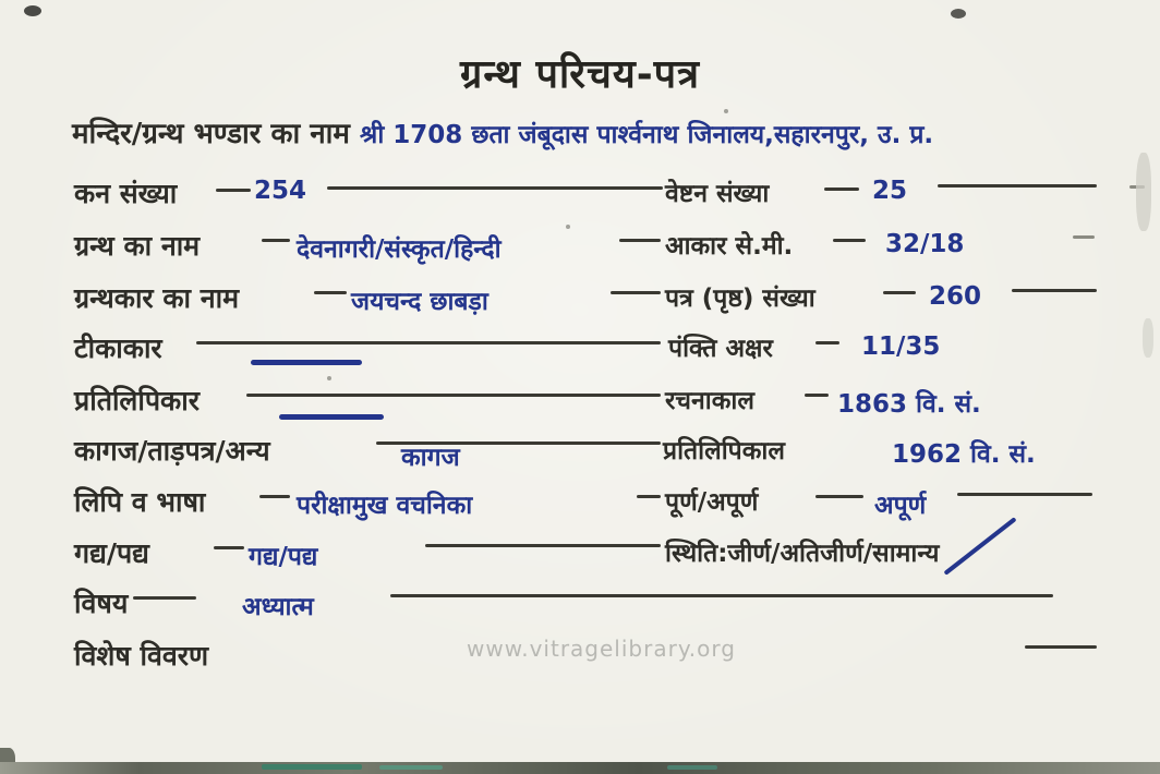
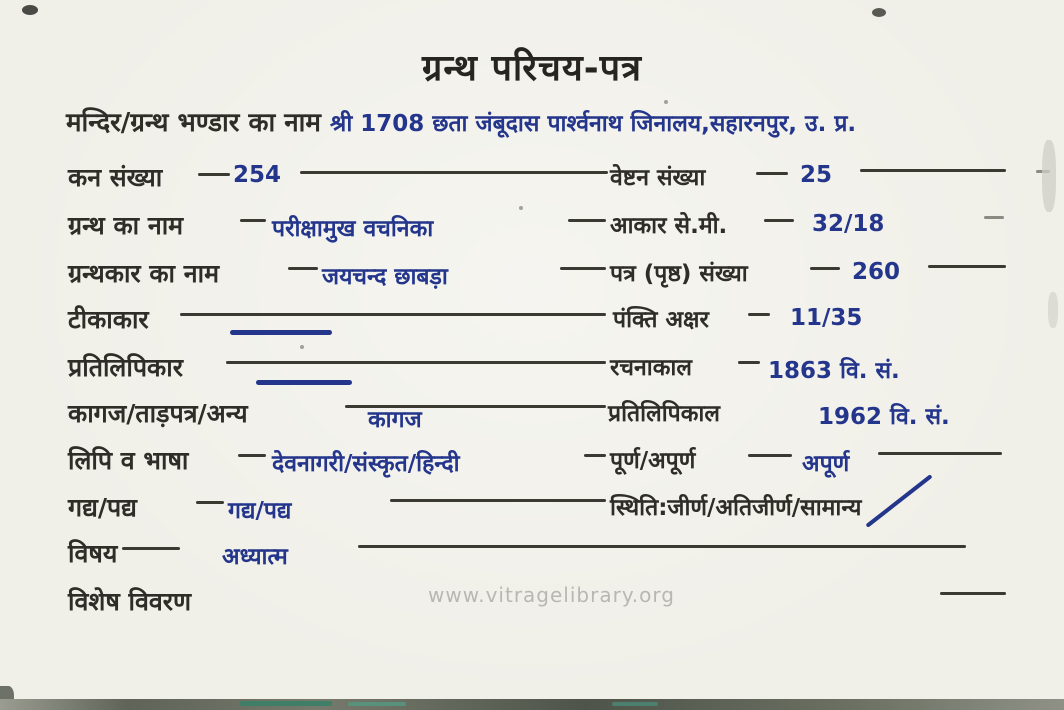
  ग्रन्थ परिचय-पत्र
  मन्दिर/ग्रन्थ भण्डार का नाम श्री 1708 छता जंबूदास पार्श्वनाथ जिनालय,सहारनपुर, उ. प्र.
  कन संख्या
  254
  वेष्टन संख्या
  25
  ग्रन्थ का नाम
- देवनागरी/संस्कृत/हिन्दी
+ परीक्षामुख वचनिका
  आकार से.मी.
  32/18
  ग्रन्थकार का नाम
  जयचन्द छाबड़ा
  पत्र (पृष्ठ) संख्या
  260
  टीकाकार
  पंक्ति अक्षर
  11/35
  प्रतिलिपिकार
  रचनाकाल
  1863 वि. सं.
  कागज/ताड़पत्र/अन्य
  कागज
  प्रतिलिपिकाल
  1962 वि. सं.
  लिपि व भाषा
- परीक्षामुख वचनिका
+ देवनागरी/संस्कृत/हिन्दी
  पूर्ण/अपूर्ण
  अपूर्ण
  गद्य/पद्य
  गद्य/पद्य
  स्थिति:जीर्ण/अतिजीर्ण/सामान्य
  विषय
  अध्यात्म
  विशेष विवरण
  www.vitragelibrary.org
